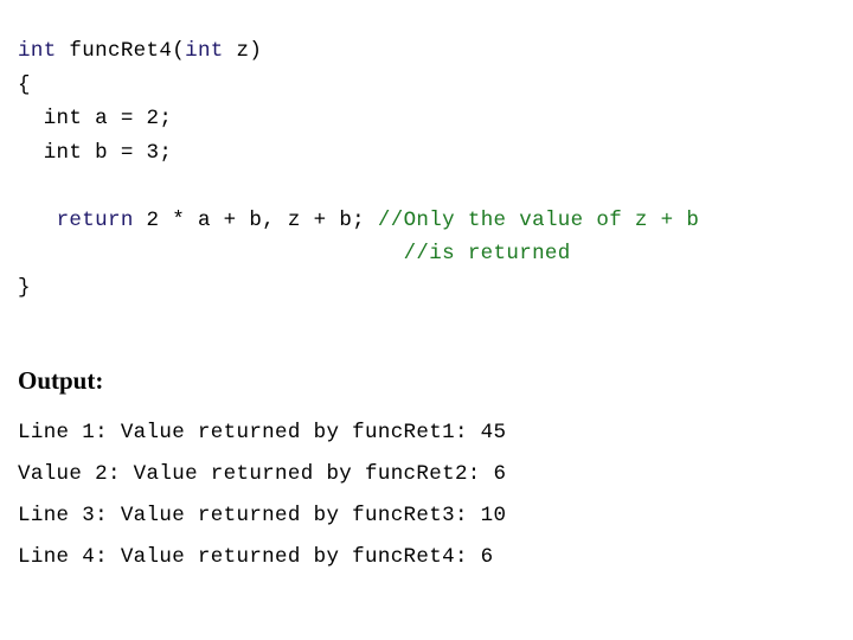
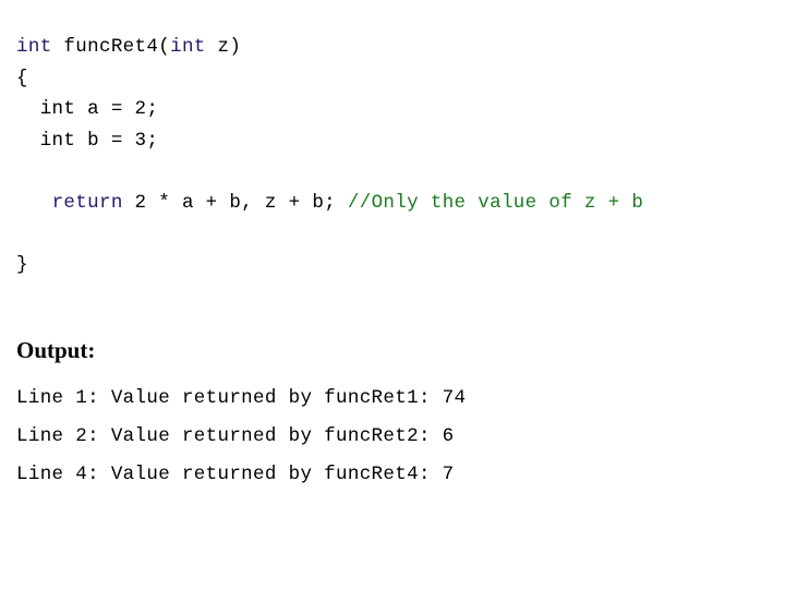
  int funcRet4(int z)
  {
  int a = 2;
  int b = 3;
  return 2 * a + b, z + b; //Only the value of z + b
- //is returned
  }
  Output:
- Line 1: Value returned by funcRet1: 45
+ Line 1: Value returned by funcRet1: 74
- Value 2: Value returned by funcRet2: 6
+ Line 2: Value returned by funcRet2: 6
- Line 3: Value returned by funcRet3: 10
- Line 4: Value returned by funcRet4: 6
+ Line 4: Value returned by funcRet4: 7
